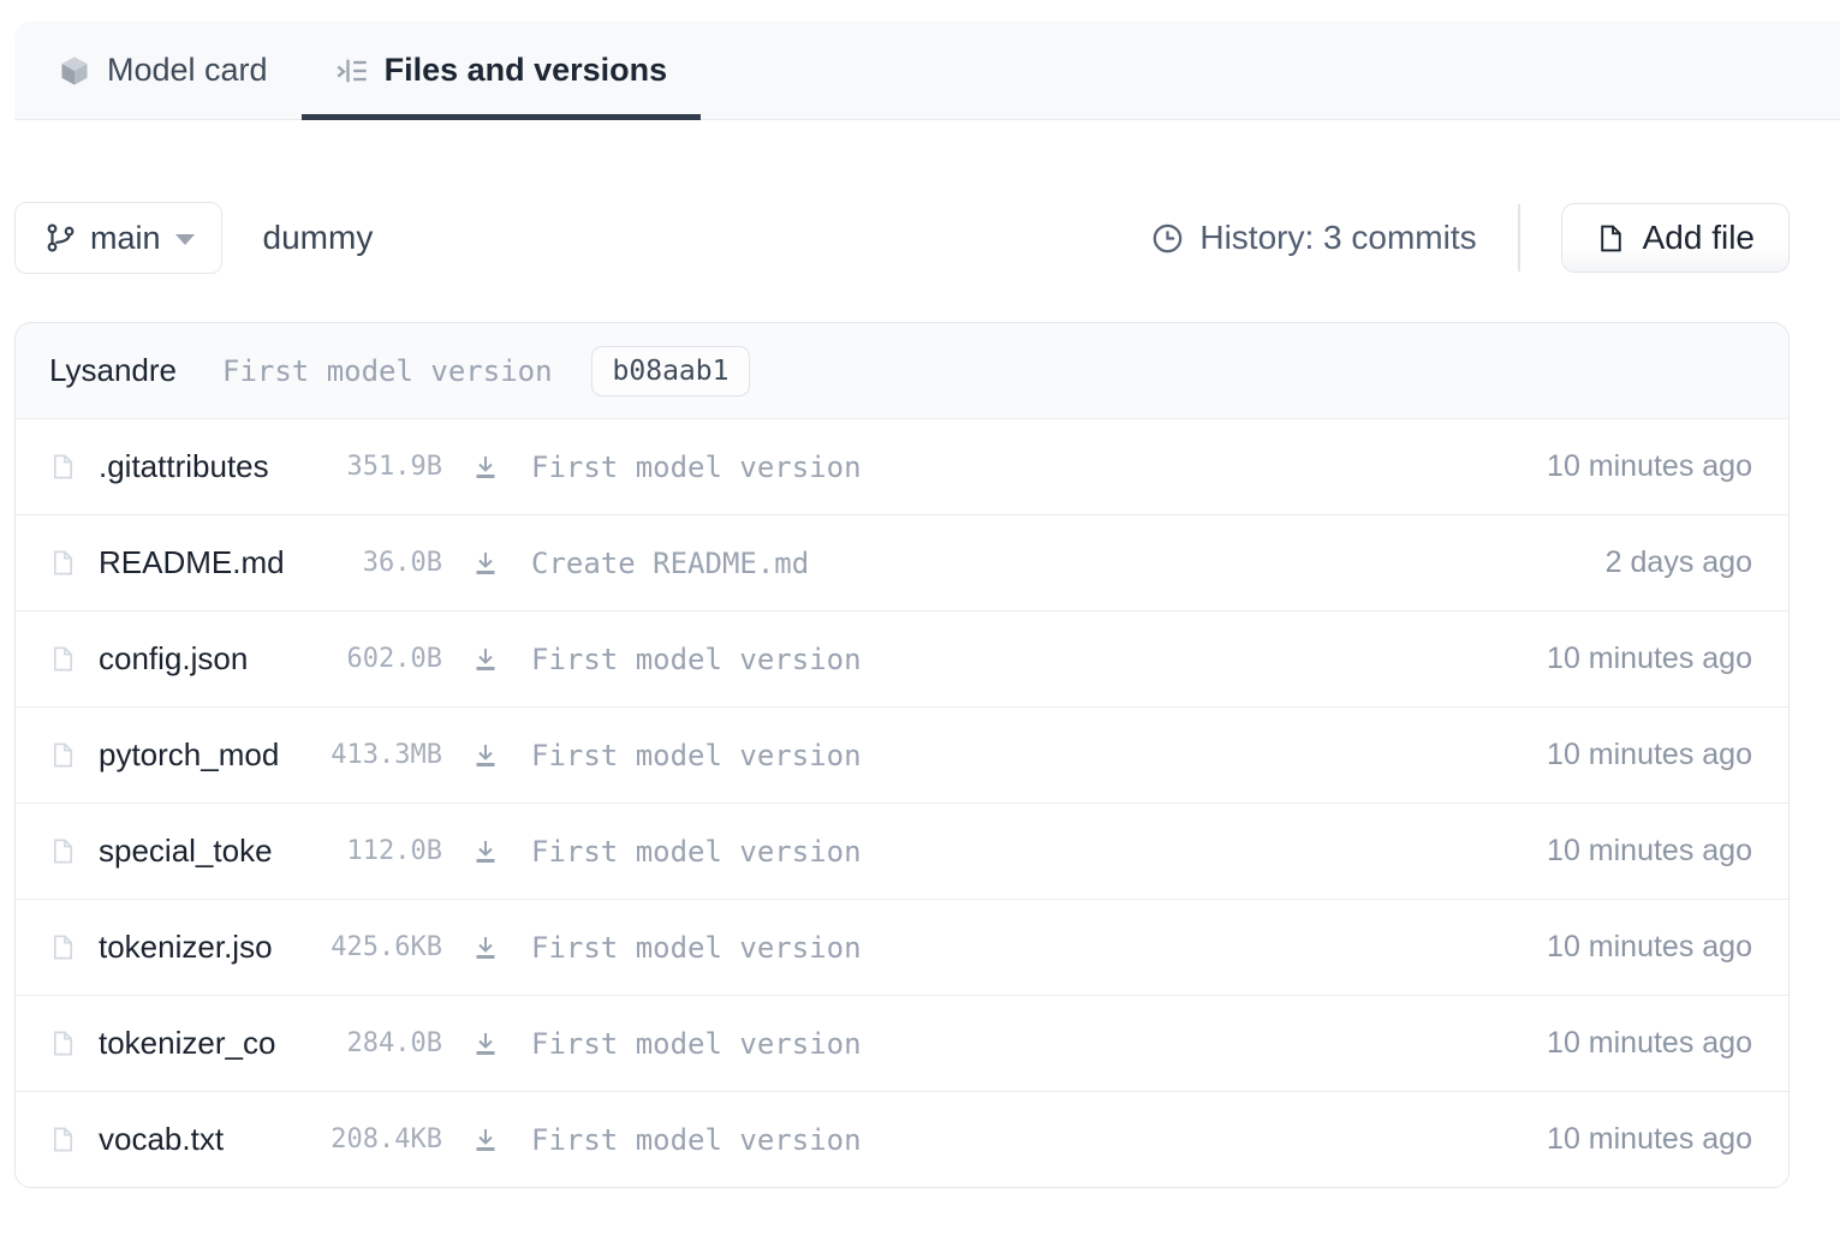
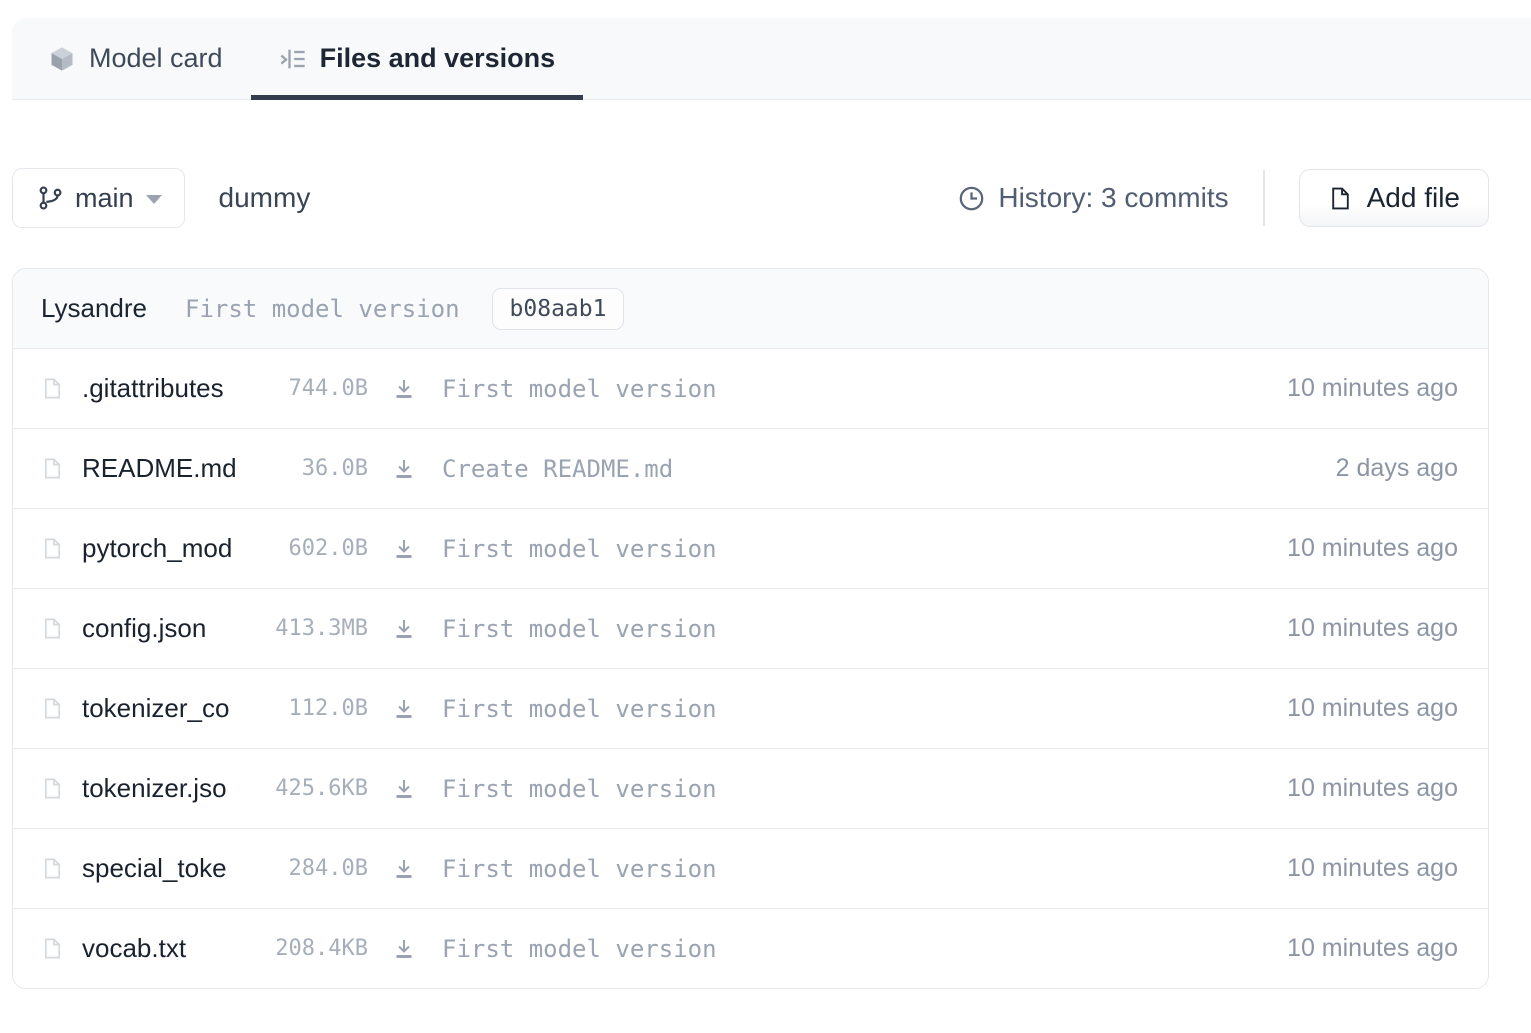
  Model card
  Files and versions
  main
  dummy
  History: 3 commits
  Add file
  Lysandre
  First model version
  b08aab1
  .gitattributes
- 351.9B
+ 744.0B
  First model version
  10 minutes ago
  README.md
  36.0B
  Create README.md
  2 days ago
- config.json
+ pytorch_mod
  602.0B
  First model version
  10 minutes ago
- pytorch_mod
+ config.json
  413.3MB
  First model version
  10 minutes ago
- special_toke
+ tokenizer_co
  112.0B
  First model version
  10 minutes ago
  tokenizer.jso
  425.6KB
  First model version
  10 minutes ago
- tokenizer_co
+ special_toke
  284.0B
  First model version
  10 minutes ago
  vocab.txt
  208.4KB
  First model version
  10 minutes ago
